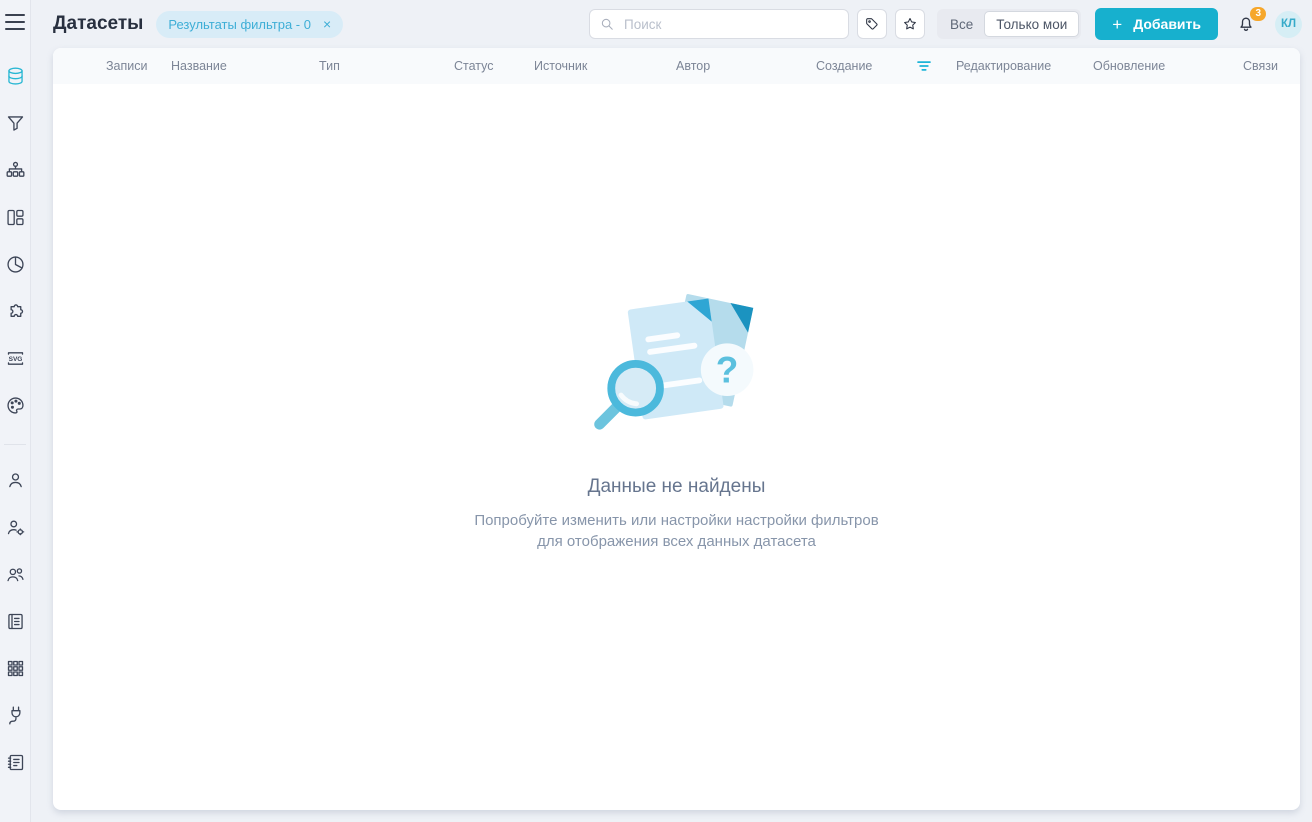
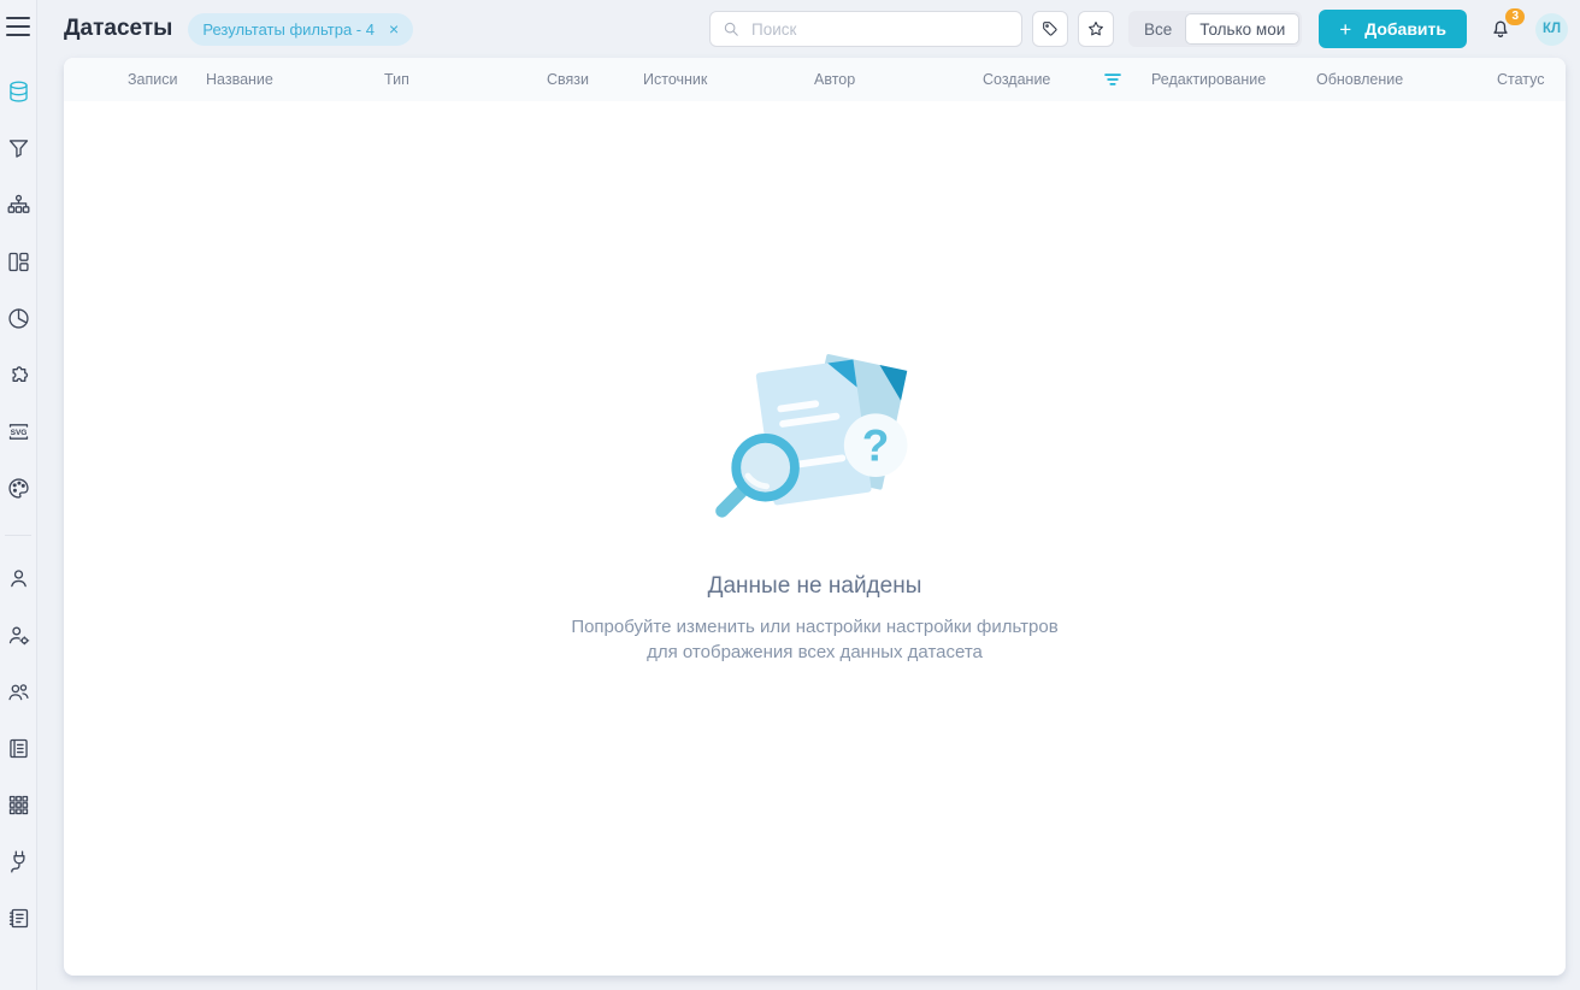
  Датасеты
- Результаты фильтра - 0
+ Результаты фильтра - 4
  ×
  Поиск
  Все
  Только мои
  +
  Добавить
  3
  КЛ
  Записи
  Название
  Тип
- Статус
+ Связи
  Источник
  Автор
  Создание
  Редактирование
  Обновление
- Связи
+ Статус
  ?
  Данные не найдены
  Попробуйте изменить или настройки настройки фильтров
  для отображения всех данных датасета
